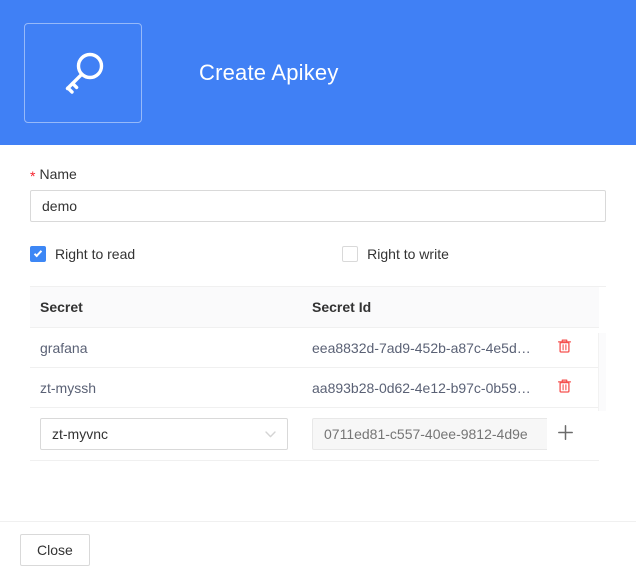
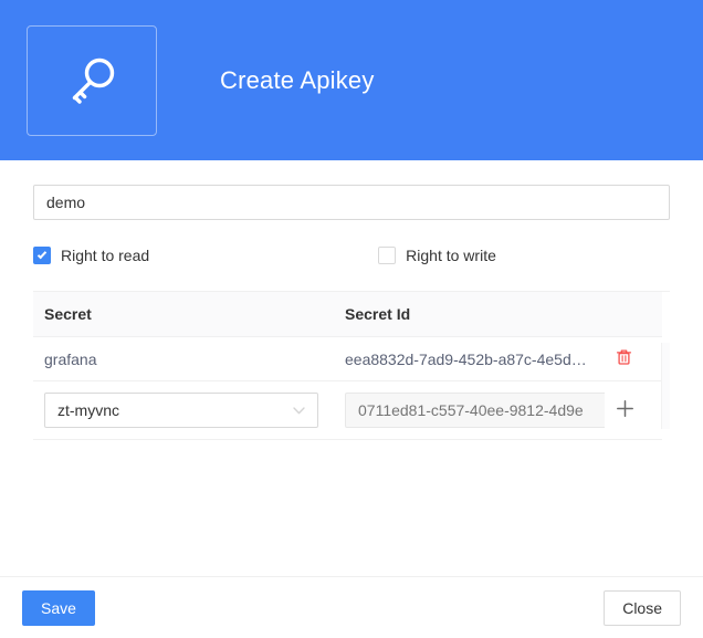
  Create Apikey
- *
- Name
  demo
  Right to read
  Right to write
  Secret	Secret Id
  grafana	eea8832d-7ad9-452b-a87c-4e5d…
- zt-myssh	aa893b28-0d62-4e12-b97c-0b59…
  zt-myvnc	0711ed81-c557-40ee-9812-4d9e
+ Save
  Close
